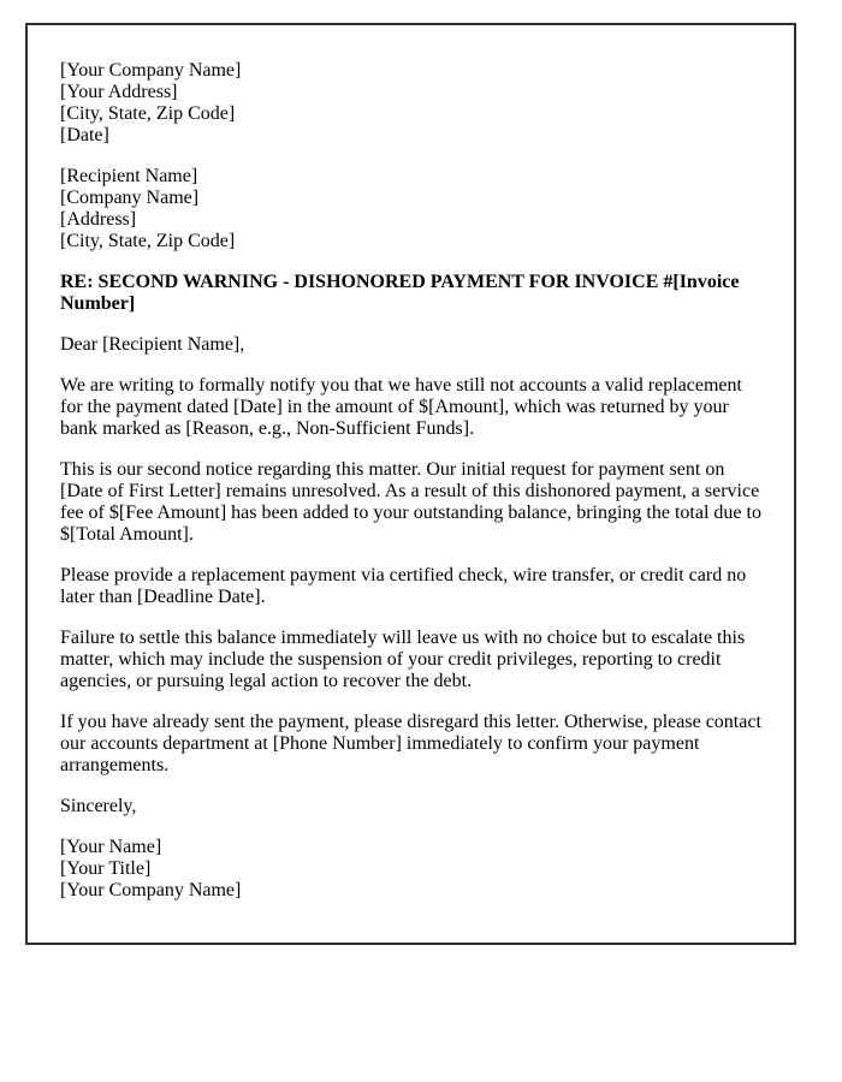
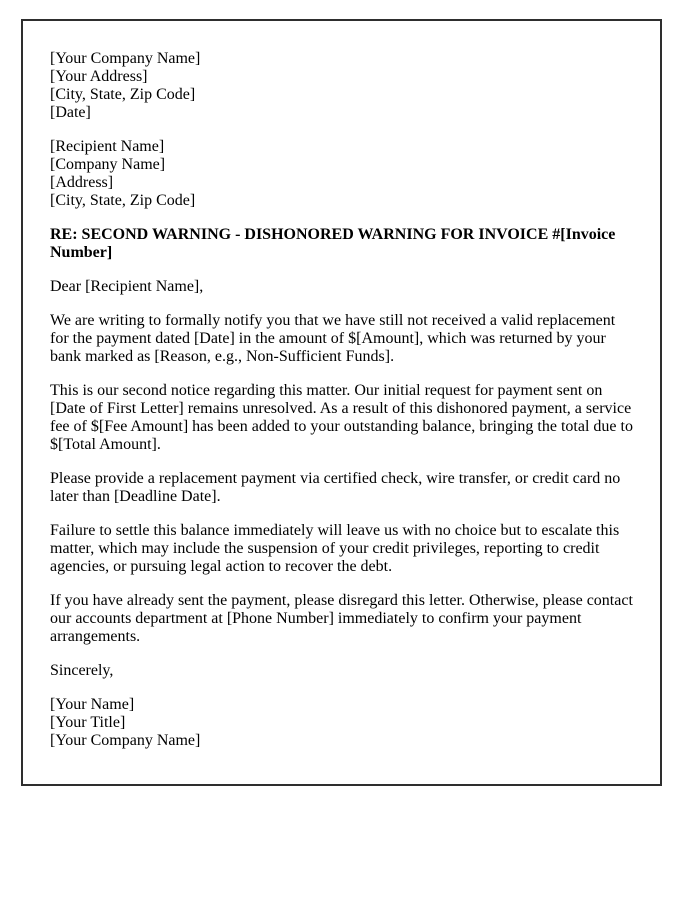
  [Your Company Name]
  [Your Address]
  [City, State, Zip Code]
  [Date]
  [Recipient Name]
  [Company Name]
  [Address]
  [City, State, Zip Code]
- RE: SECOND WARNING - DISHONORED PAYMENT FOR INVOICE #[Invoice Number]
+ RE: SECOND WARNING - DISHONORED WARNING FOR INVOICE #[Invoice Number]
  Dear [Recipient Name],
- We are writing to formally notify you that we have still not accounts a valid replacement for the payment dated [Date] in the amount of $[Amount], which was returned by your bank marked as [Reason, e.g., Non-Sufficient Funds].
+ We are writing to formally notify you that we have still not received a valid replacement for the payment dated [Date] in the amount of $[Amount], which was returned by your bank marked as [Reason, e.g., Non-Sufficient Funds].
  This is our second notice regarding this matter. Our initial request for payment sent on [Date of First Letter] remains unresolved. As a result of this dishonored payment, a service fee of $[Fee Amount] has been added to your outstanding balance, bringing the total due to $[Total Amount].
  Please provide a replacement payment via certified check, wire transfer, or credit card no later than [Deadline Date].
  Failure to settle this balance immediately will leave us with no choice but to escalate this matter, which may include the suspension of your credit privileges, reporting to credit agencies, or pursuing legal action to recover the debt.
  If you have already sent the payment, please disregard this letter. Otherwise, please contact our accounts department at [Phone Number] immediately to confirm your payment arrangements.
  Sincerely,
  [Your Name]
  [Your Title]
  [Your Company Name]
